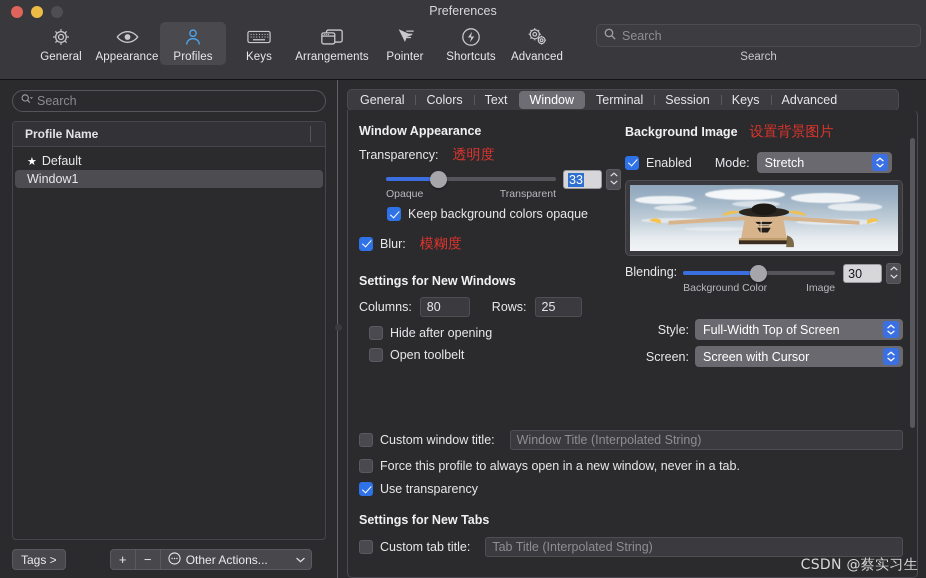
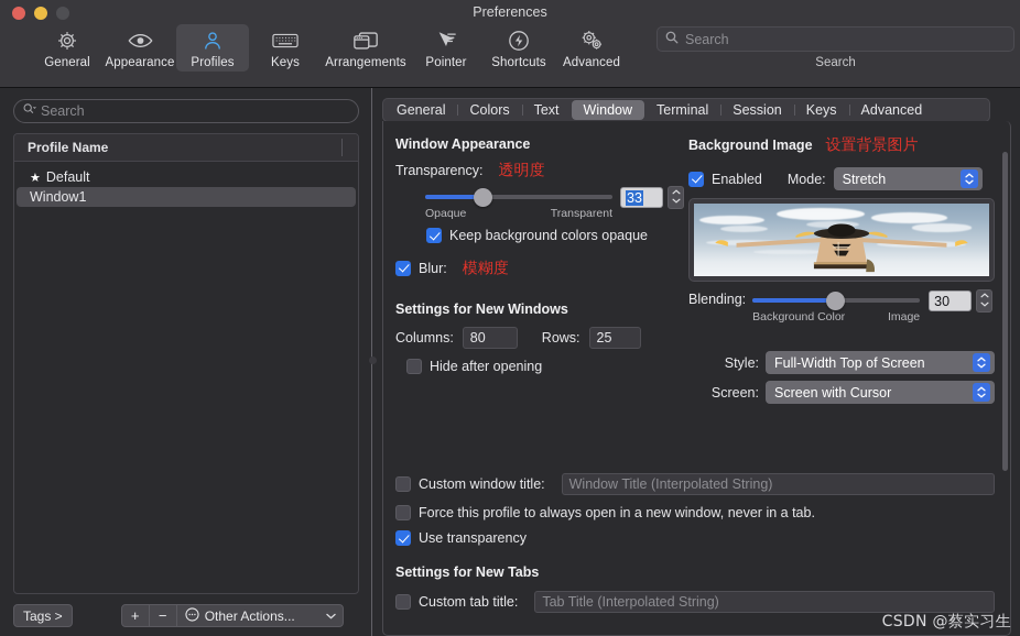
  Preferences
  General
  Appearance
  Profiles
  Keys
  Arrangements
  Pointer
  Shortcuts
  Advanced
  Search
  Search
  Search
  Profile Name
  ★
  Default
  Window1
  Tags >
  +
  −
  Other Actions...
  General
  Colors
  Text
  Window
  Terminal
  Session
  Keys
  Advanced
  Window Appearance
  Transparency:
  透明度
  Opaque
  Transparent
  33
  Keep background colors opaque
  Blur:
  模糊度
  Settings for New Windows
  Columns:
  80
  Rows:
  25
  Hide after opening
- Open toolbelt
  Background Image
  设置背景图片
  Enabled
  Mode:
  Stretch
  Blending:
  Background Color
  Image
  30
  Style:
  Full-Width Top of Screen
  Screen:
  Screen with Cursor
  Custom window title:
  Window Title (Interpolated String)
  Force this profile to always open in a new window, never in a tab.
  Use transparency
  Settings for New Tabs
  Custom tab title:
  Tab Title (Interpolated String)
  CSDN @蔡实习生
